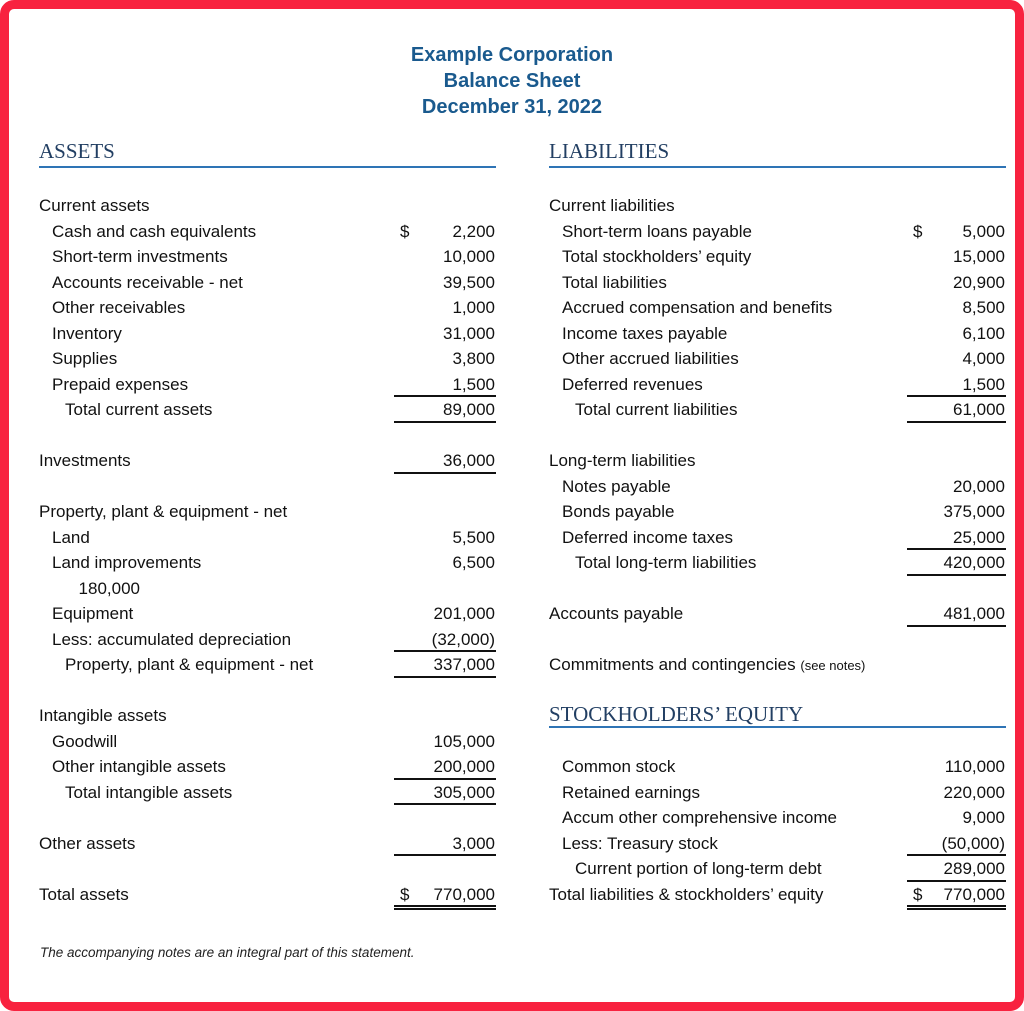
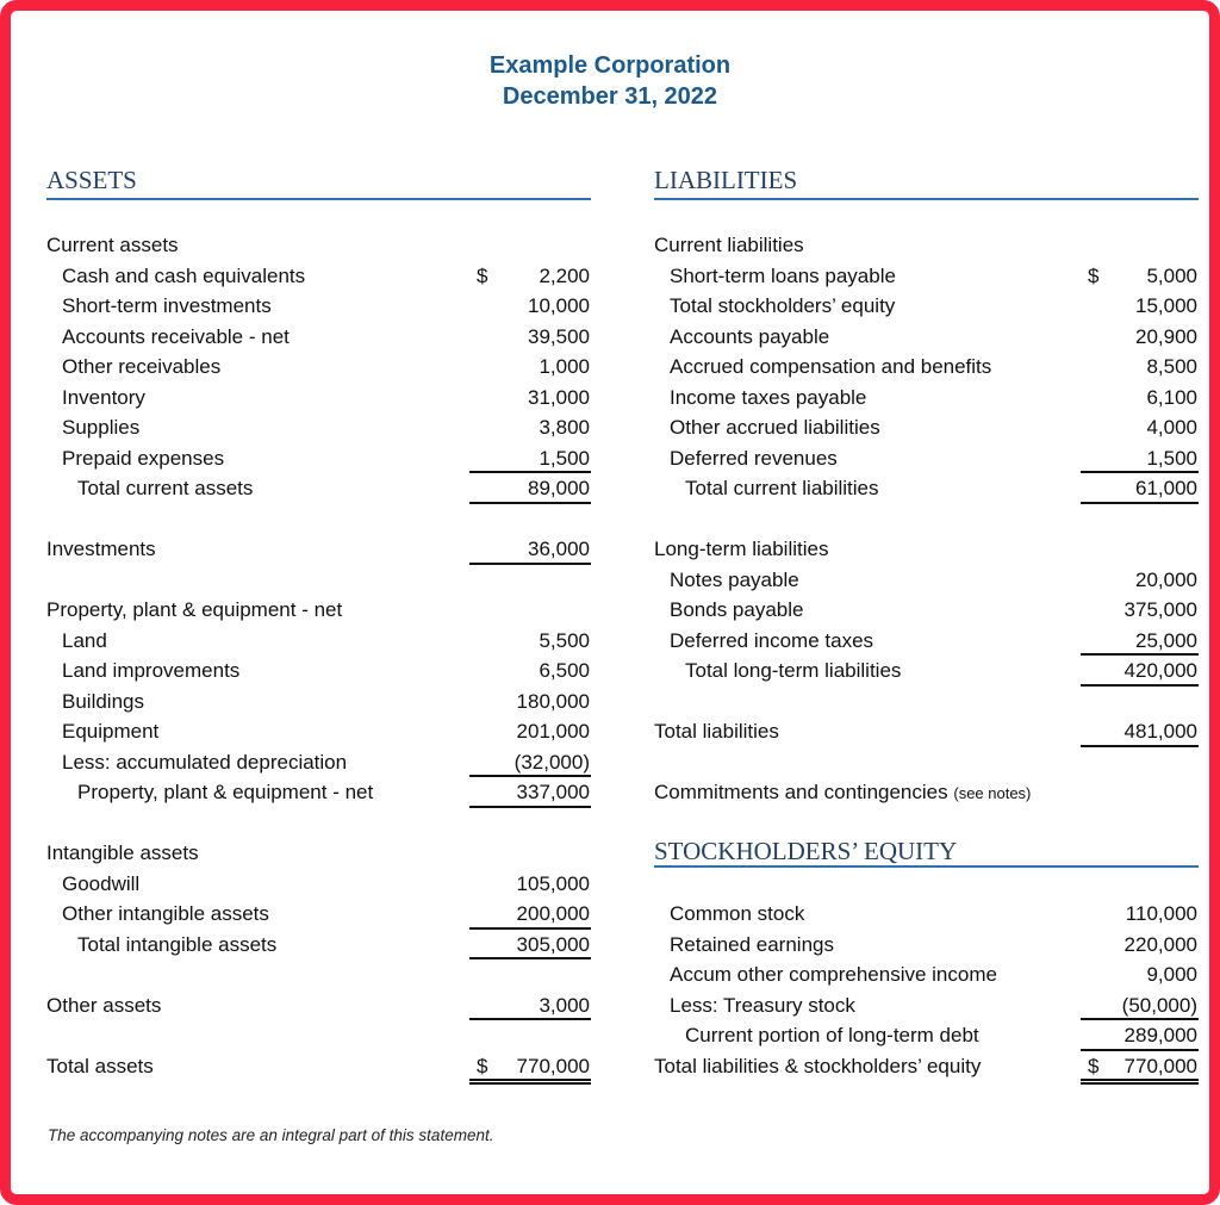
  Example Corporation
- Balance Sheet
  December 31, 2022
  ASSETS
  Current assets
  Cash and cash equivalents
  $
  2,200
  Short-term investments
  10,000
  Accounts receivable - net
  39,500
  Other receivables
  1,000
  Inventory
  31,000
  Supplies
  3,800
  Prepaid expenses
  1,500
  Total current assets
  89,000
  Investments
  36,000
  Property, plant & equipment - net
  Land
  5,500
  Land improvements
  6,500
+ Buildings
  180,000
  Equipment
  201,000
  Less: accumulated depreciation
  (32,000)
  Property, plant & equipment - net
  337,000
  Intangible assets
  Goodwill
  105,000
  Other intangible assets
  200,000
  Total intangible assets
  305,000
  Other assets
  3,000
  Total assets
  $
  770,000
  LIABILITIES
  Current liabilities
  Short-term loans payable
  $
  5,000
  Total stockholders’ equity
  15,000
- Total liabilities
+ Accounts payable
  20,900
  Accrued compensation and benefits
  8,500
  Income taxes payable
  6,100
  Other accrued liabilities
  4,000
  Deferred revenues
  1,500
  Total current liabilities
  61,000
  Long-term liabilities
  Notes payable
  20,000
  Bonds payable
  375,000
  Deferred income taxes
  25,000
  Total long-term liabilities
  420,000
- Accounts payable
+ Total liabilities
  481,000
  Commitments and contingencies (see notes)
  STOCKHOLDERS’ EQUITY
  Common stock
  110,000
  Retained earnings
  220,000
  Accum other comprehensive income
  9,000
  Less: Treasury stock
  (50,000)
  Current portion of long-term debt
  289,000
  Total liabilities & stockholders’ equity
  $
  770,000
  The accompanying notes are an integral part of this statement.
